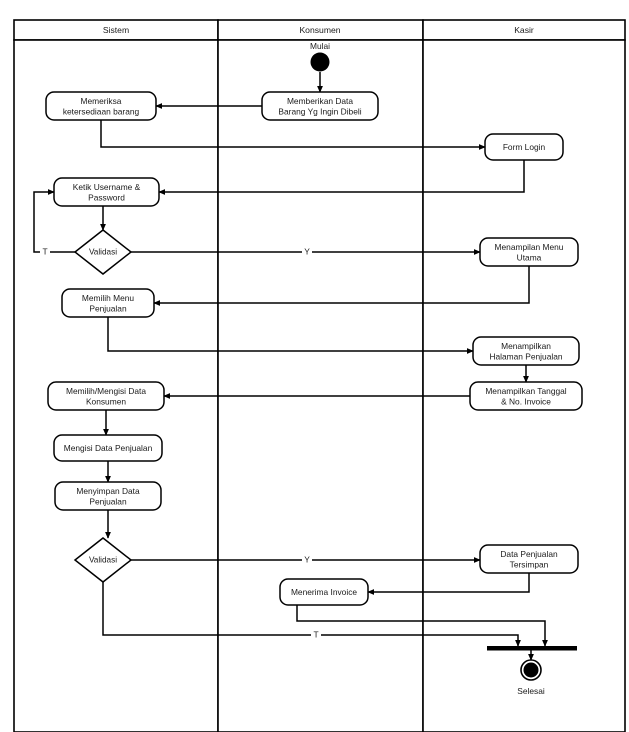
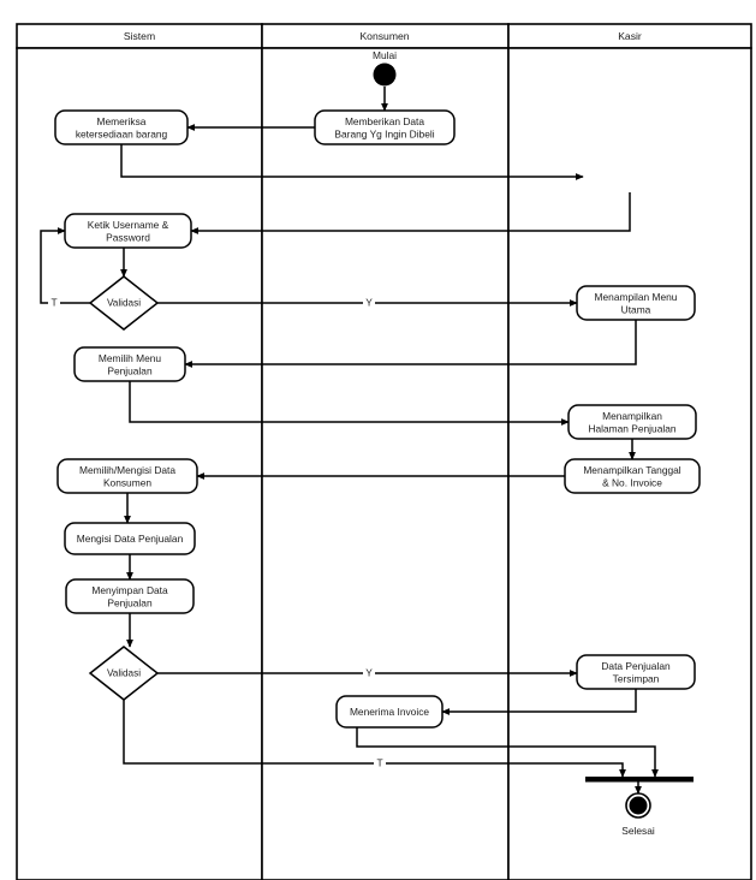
  Sistem
  Konsumen
  Kasir
  Memberikan Data
  Barang Yg Ingin Dibeli
  Memeriksa
  ketersediaan barang
- Form Login
  Ketik Username &
  Password
  Menampilan Menu
  Utama
  Memilih Menu
  Penjualan
  Menampilkan
  Halaman Penjualan
  Menampilkan Tanggal
  & No. Invoice
  Memilih/Mengisi Data
  Konsumen
  Mengisi Data Penjualan
  Menyimpan Data
  Penjualan
  Data Penjualan
  Tersimpan
  Menerima Invoice
  Validasi
  Validasi
  Mulai
  Selesai
  T
  Y
  Y
  T
